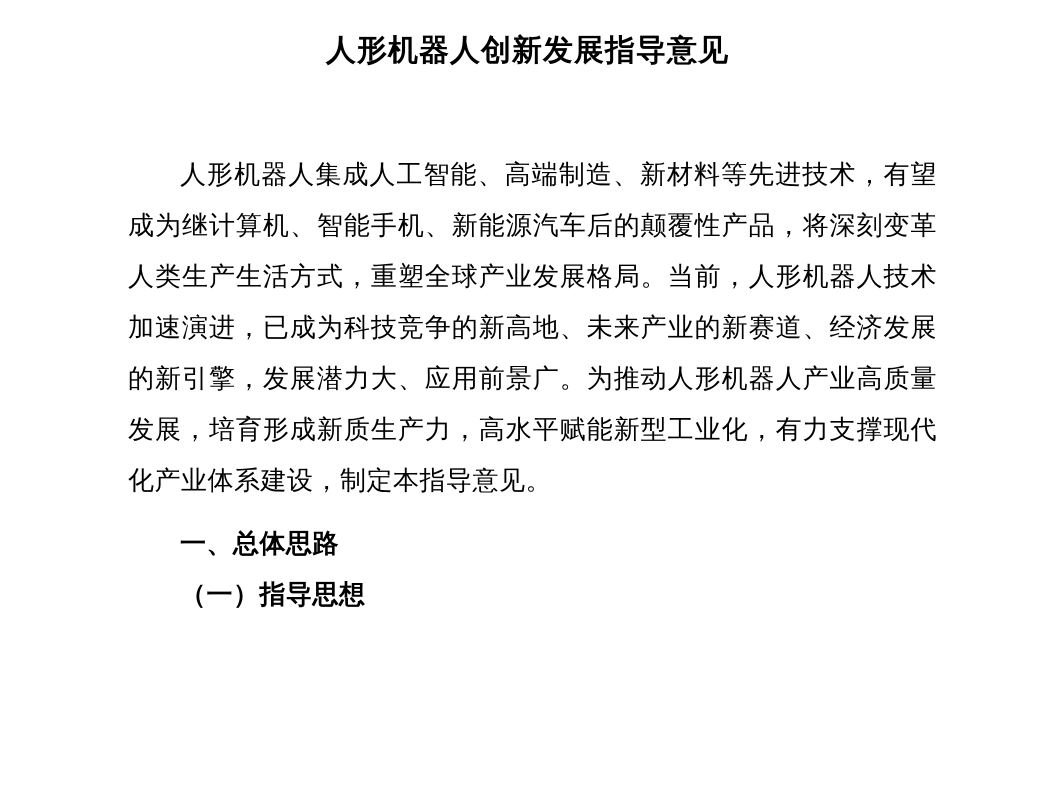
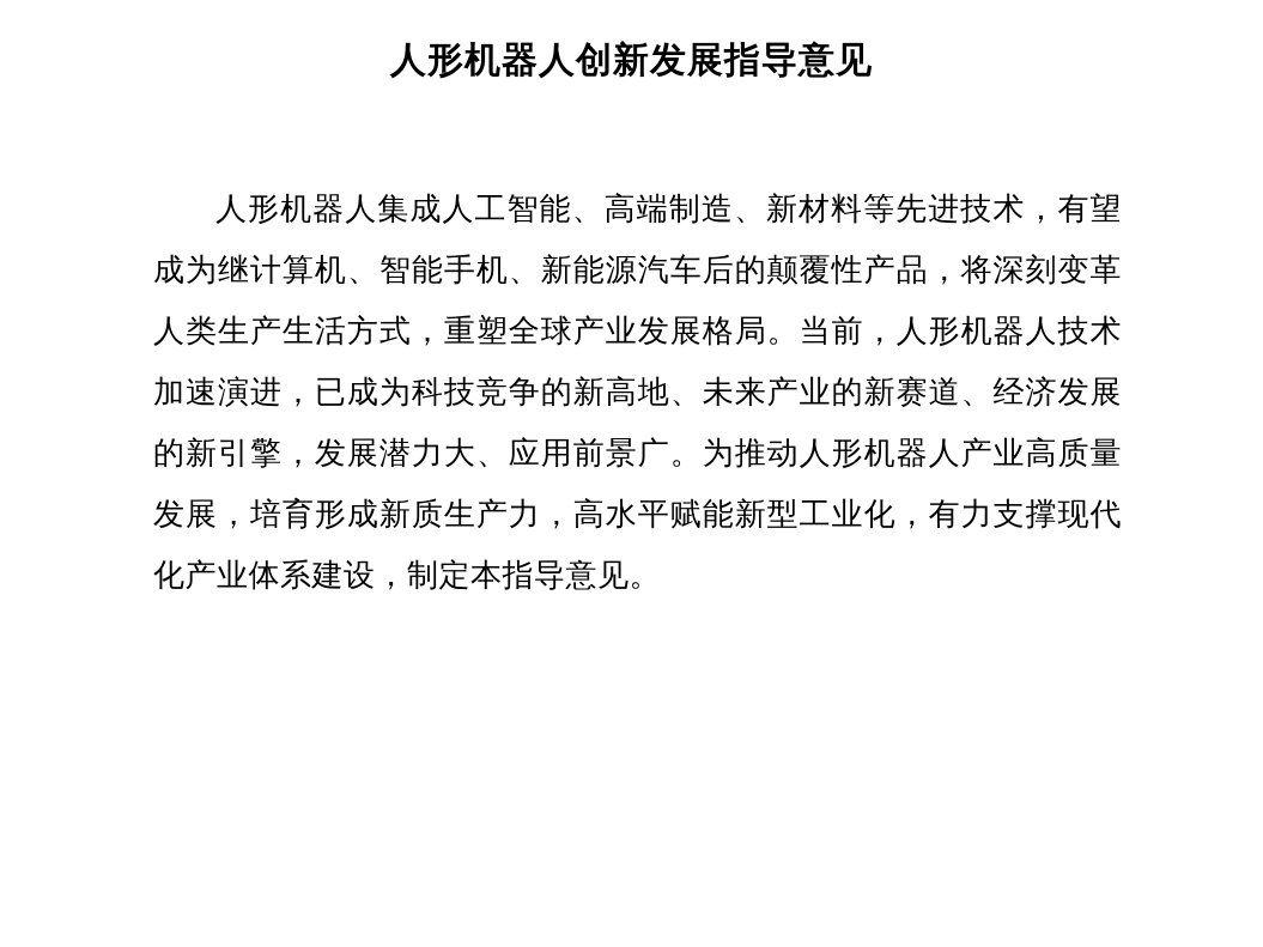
  人形机器人创新发展指导意见
  人形机器人集成人工智能、高端制造、新材料等先进技术，有望成为继计算机、智能手机、新能源汽车后的颠覆性产品，将深刻变革人类生产生活方式，重塑全球产业发展格局。当前，人形机器人技术加速演进，已成为科技竞争的新高地、未来产业的新赛道、经济发展的新引擎，发展潜力大、应用前景广。为推动人形机器人产业高质量发展，培育形成新质生产力，高水平赋能新型工业化，有力支撑现代化产业体系建设，制定本指导意见。
- 一、总体思路
- （一）指导思想
